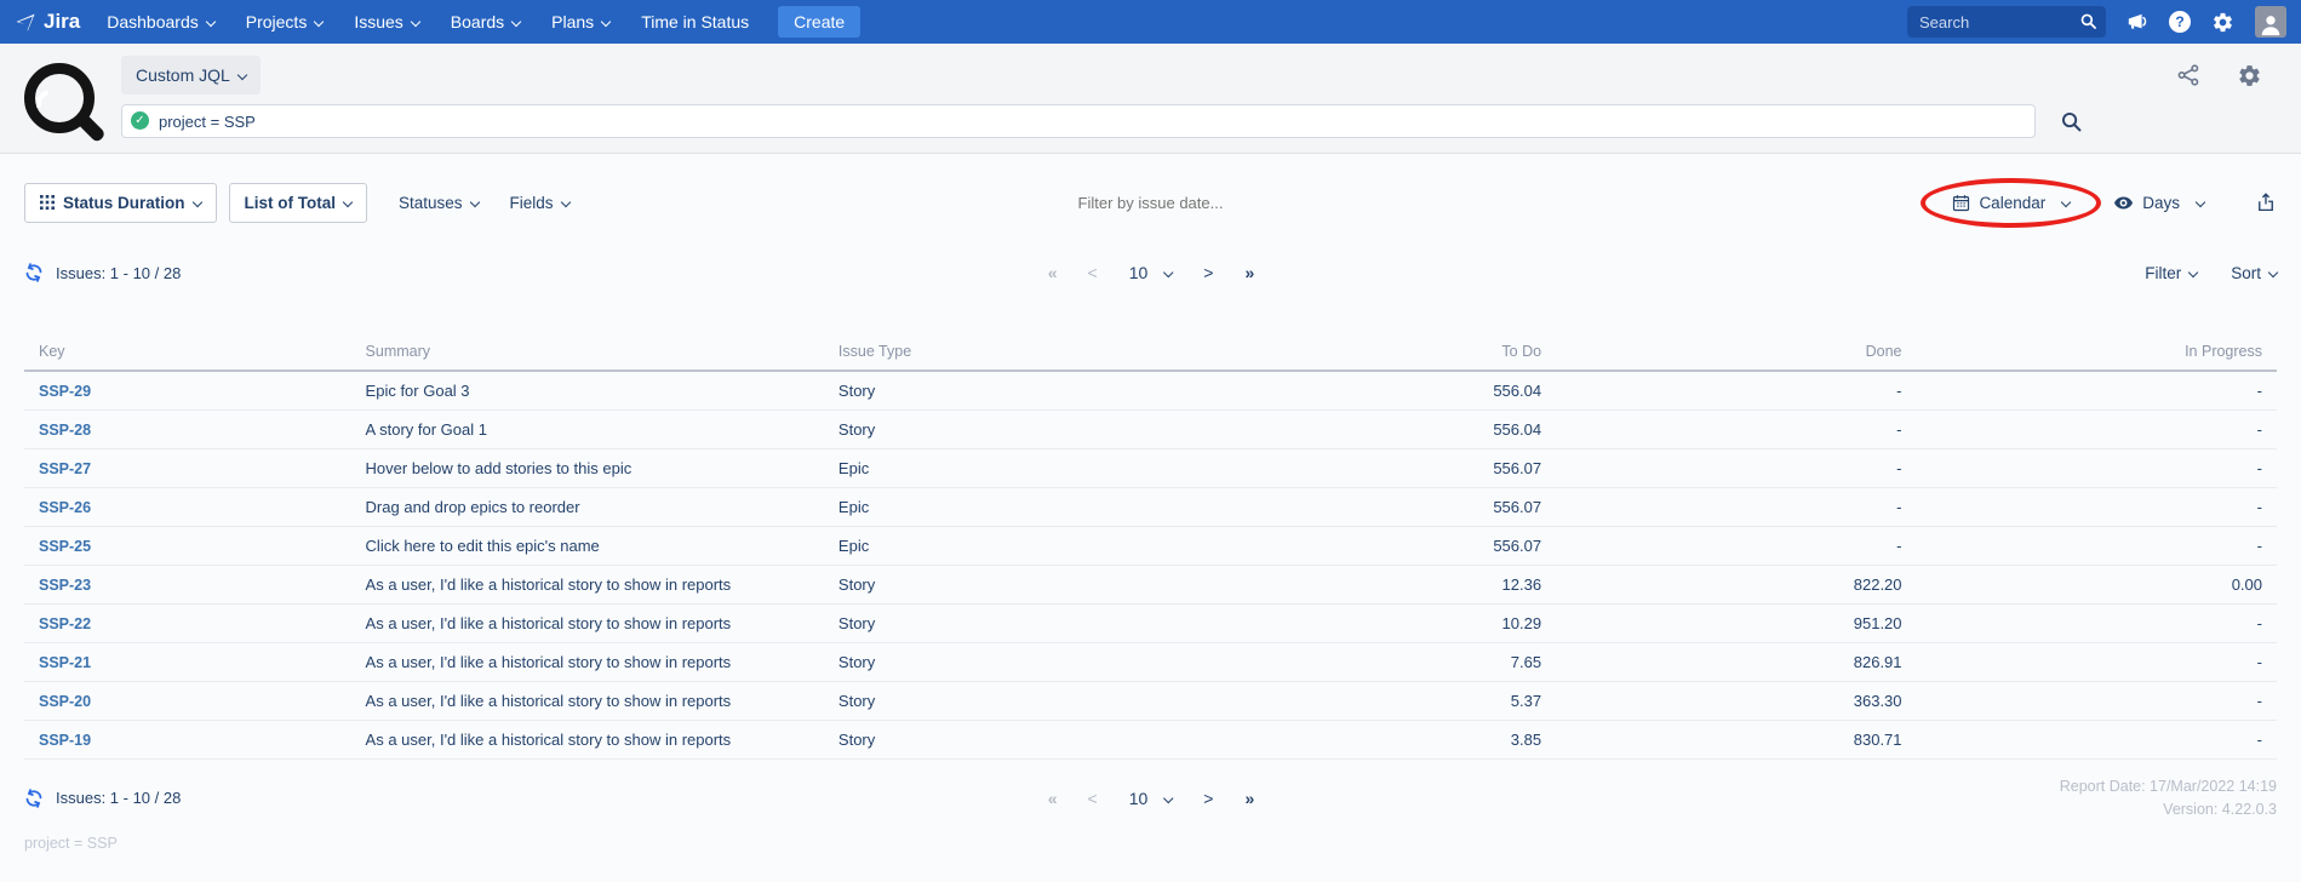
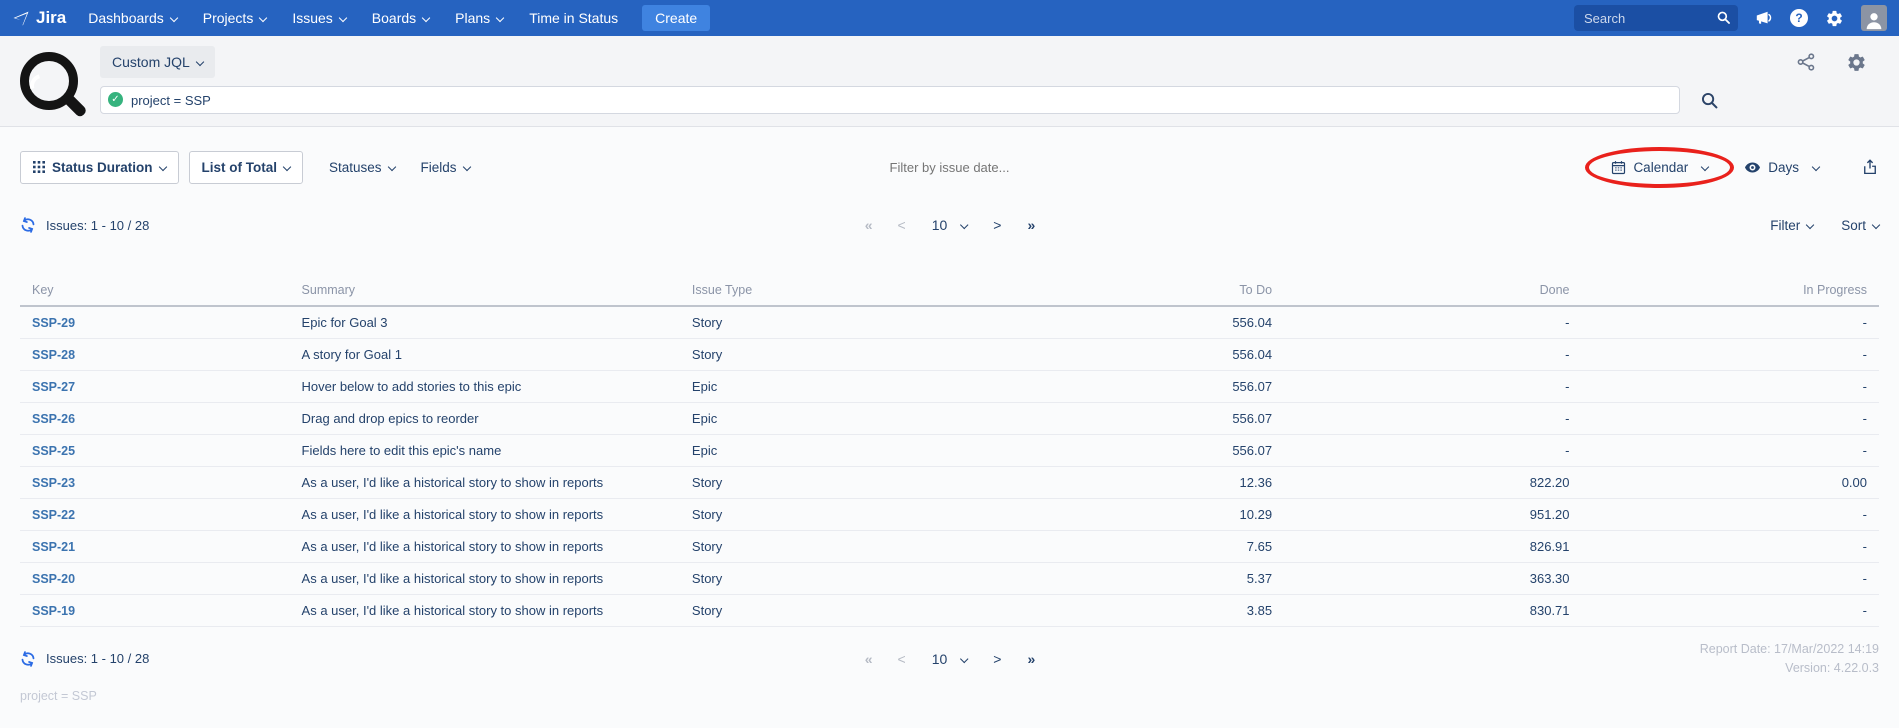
  Jira
  Dashboards
  Projects
  Issues
  Boards
  Plans
  Time in Status
  Create
  Search
  ?
  Custom JQL
  ✓
  project = SSP
  Status Duration
  List of Total
  Statuses
  Fields
  Filter by issue date...
  Calendar
  Days
  Issues: 1 - 10 / 28
  «
  <
  10
  >
  »
  Filter
  Sort
  Key	Summary	Issue Type	To Do	Done	In Progress
  SSP-29	Epic for Goal 3	Story	556.04	-	-
  SSP-28	A story for Goal 1	Story	556.04	-	-
  SSP-27	Hover below to add stories to this epic	Epic	556.07	-	-
  SSP-26	Drag and drop epics to reorder	Epic	556.07	-	-
- SSP-25	Click here to edit this epic's name	Epic	556.07	-	-
+ SSP-25	Fields here to edit this epic's name	Epic	556.07	-	-
  SSP-23	As a user, I'd like a historical story to show in reports	Story	12.36	822.20	0.00
  SSP-22	As a user, I'd like a historical story to show in reports	Story	10.29	951.20	-
  SSP-21	As a user, I'd like a historical story to show in reports	Story	7.65	826.91	-
  SSP-20	As a user, I'd like a historical story to show in reports	Story	5.37	363.30	-
  SSP-19	As a user, I'd like a historical story to show in reports	Story	3.85	830.71	-
  Issues: 1 - 10 / 28
  «
  <
  10
  >
  »
  Report Date: 17/Mar/2022 14:19
  Version: 4.22.0.3
  project = SSP
